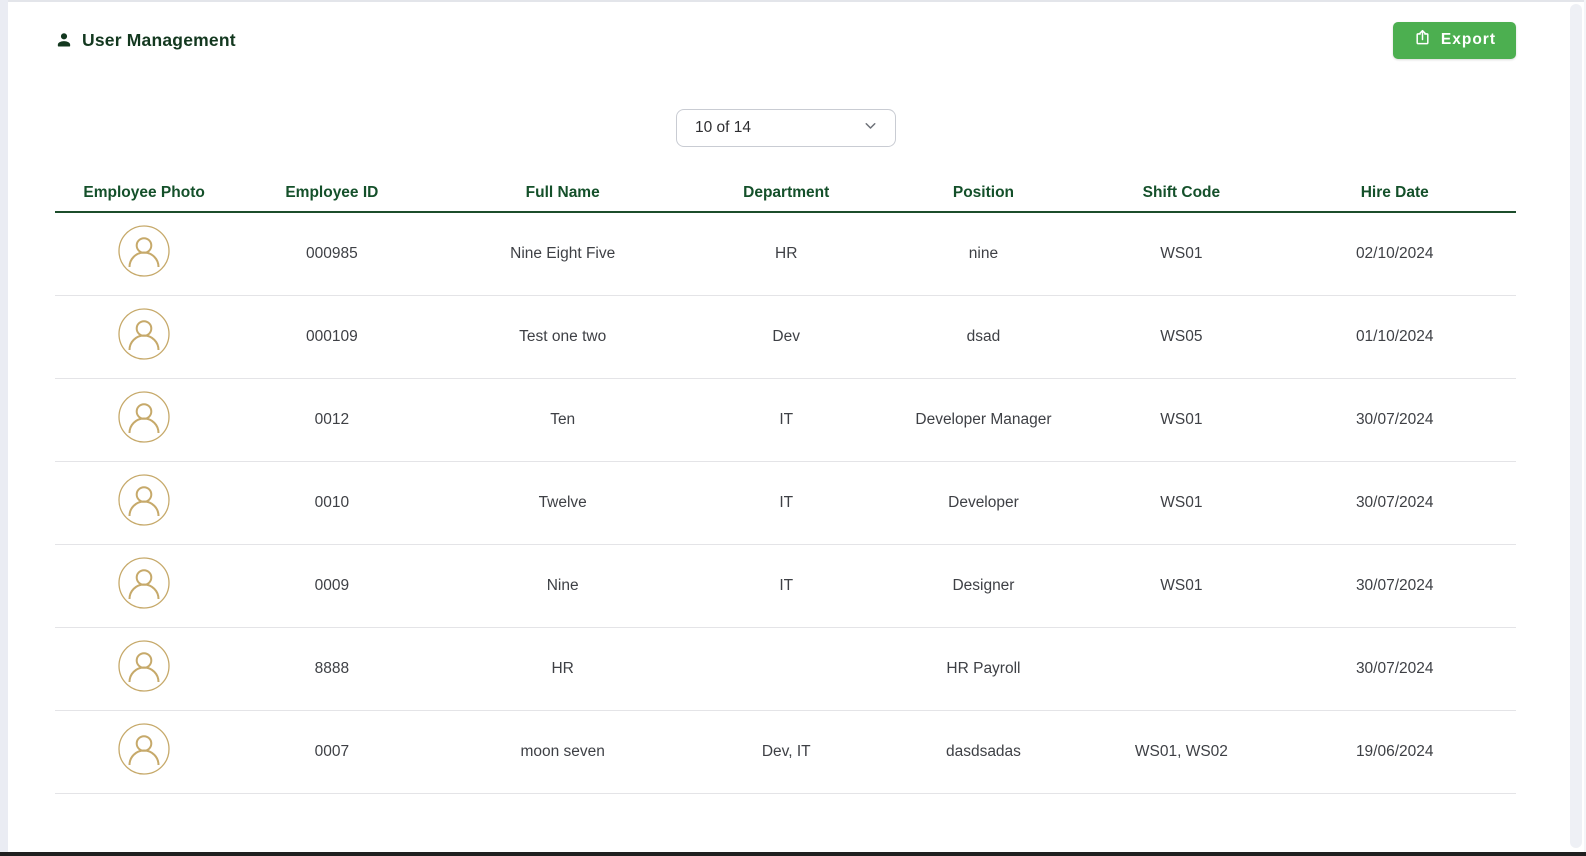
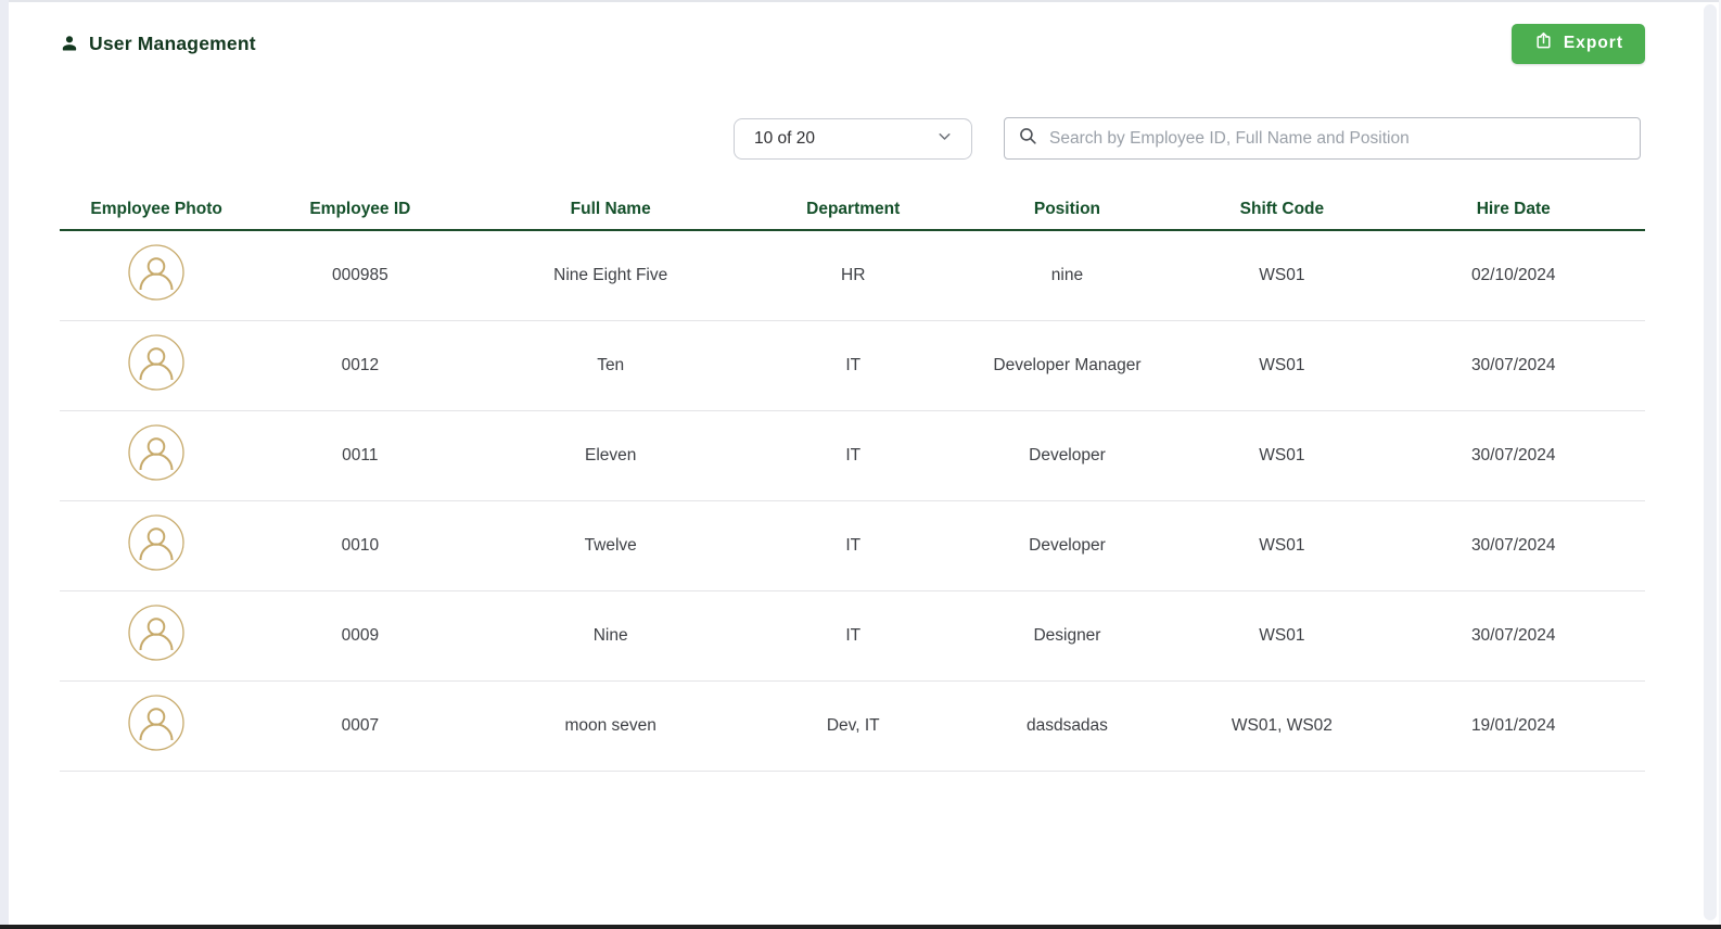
  User Management
  Export
- 10 of 14
+ 10 of 20
+ Search by Employee ID, Full Name and Position
  Employee Photo	Employee ID	Full Name	Department	Position	Shift Code	Hire Date
  	000985	Nine Eight Five	HR	nine	WS01	02/10/2024
- 	000109	Test one two	Dev	dsad	WS05	01/10/2024
  	0012	Ten	IT	Developer Manager	WS01	30/07/2024
+ 	0011	Eleven	IT	Developer	WS01	30/07/2024
  	0010	Twelve	IT	Developer	WS01	30/07/2024
  	0009	Nine	IT	Designer	WS01	30/07/2024
- 	8888	HR		HR Payroll		30/07/2024
- 	0007	moon seven	Dev, IT	dasdsadas	WS01, WS02	19/06/2024
+ 	0007	moon seven	Dev, IT	dasdsadas	WS01, WS02	19/01/2024
